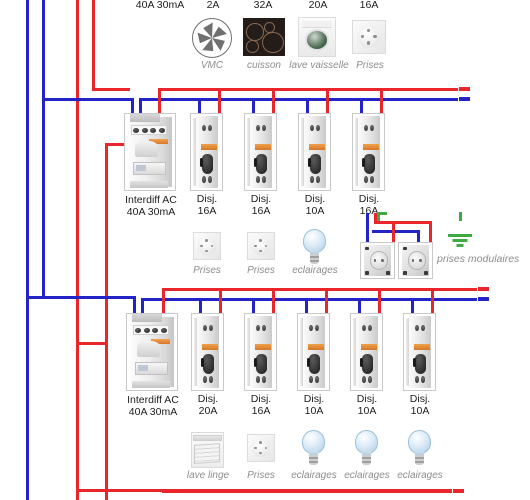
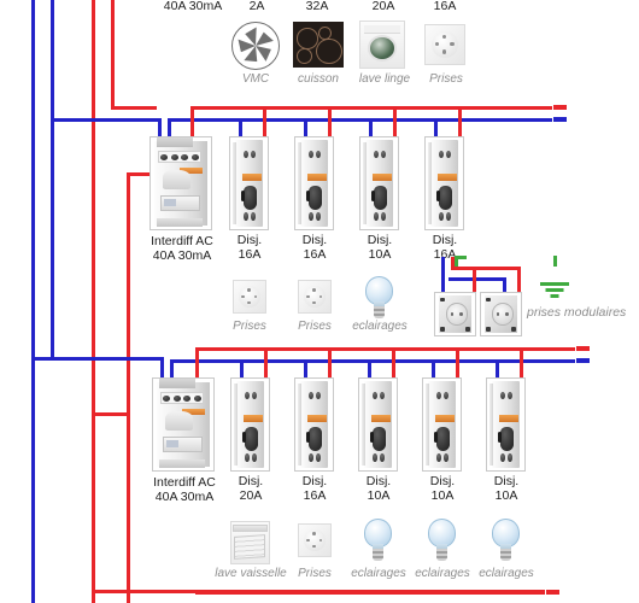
  40A 30mA
  2A
  32A
  20A
  16A
  VMC
  cuisson
- lave vaisselle
+ lave linge
  Prises
  Interdiff AC
  40A 30mA
  Disj.
  16A
  Disj.
  16A
  Disj.
  10A
  Disj.
  16A
  Prises
  Prises
  eclairages
  prises modulaires
  Interdiff AC
  40A 30mA
  Disj.
  20A
  Disj.
  16A
  Disj.
  10A
  Disj.
  10A
  Disj.
  10A
- lave linge
+ lave vaisselle
  Prises
  eclairages
  eclairages
  eclairages
